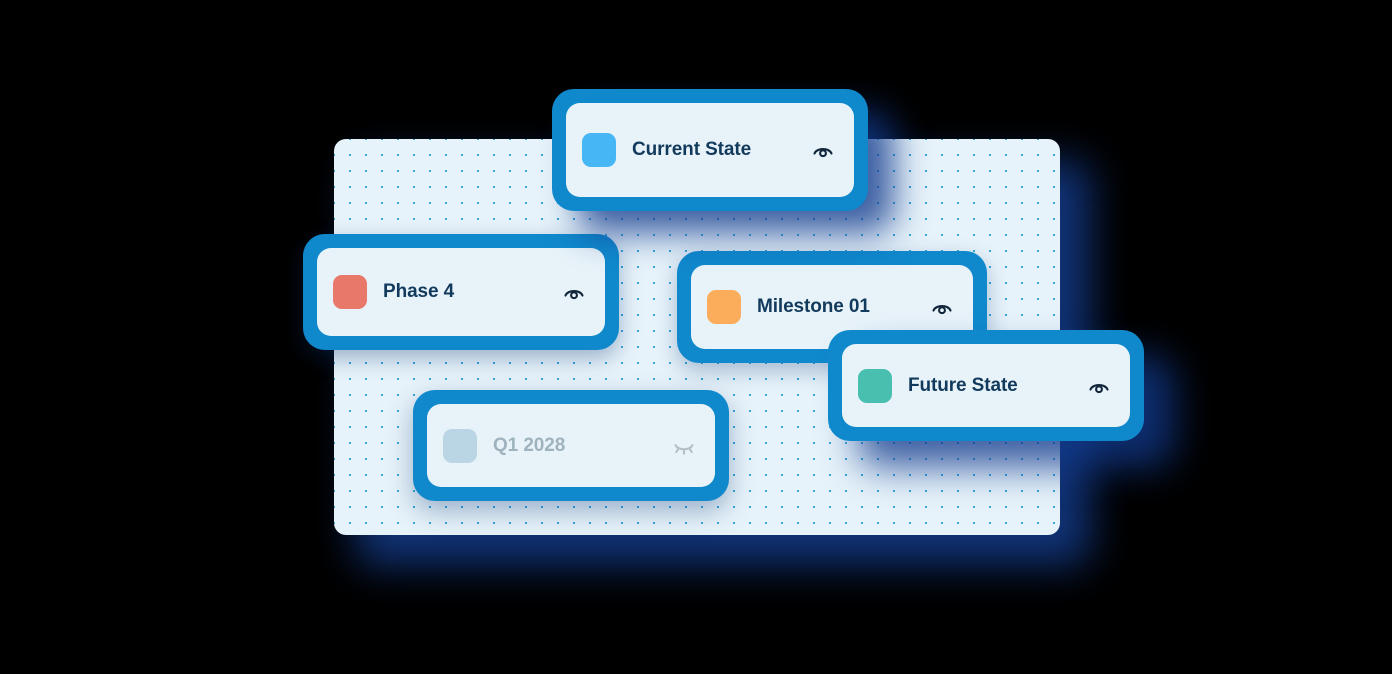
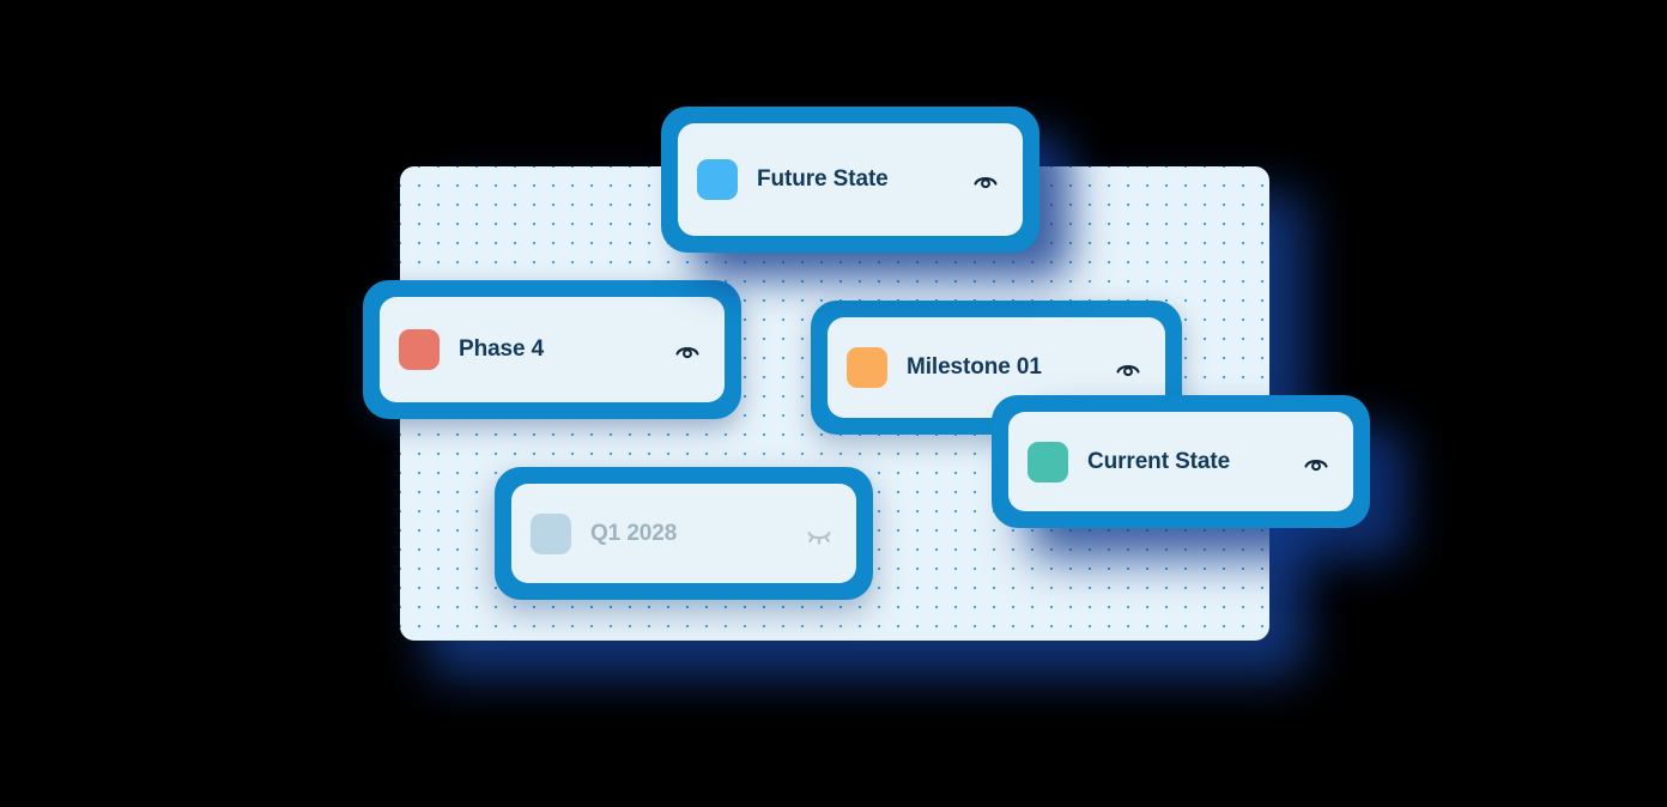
- Current State
+ Future State
  Phase 4
  Milestone 01
- Future State
+ Current State
  Q1 2028
